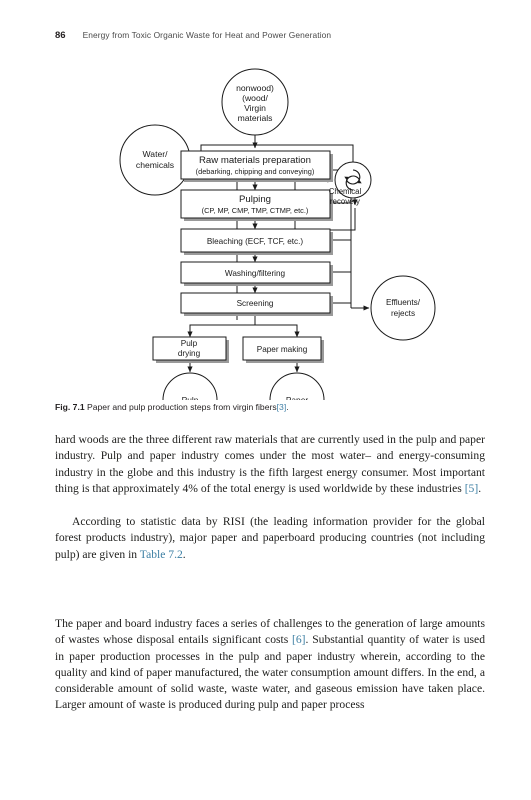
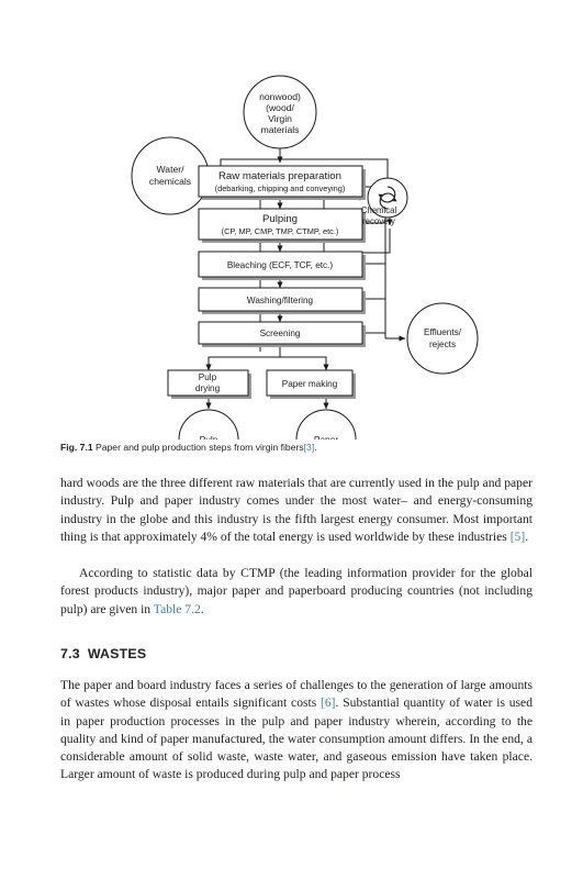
- 86
- Energy from Toxic Organic Waste for Heat and Power Generation
  nonwood)
  (wood/
  Virgin
  materials
  Water/
  chemicals
  Raw materials preparation
  (debarking, chipping and conveying)
  Pulping
  (CP, MP, CMP, TMP, CTMP, etc.)
  Bleaching (ECF, TCF, etc.)
  Washing/filtering
  Screening
  Pulp
  drying
  Paper making
  Chemical
  recovery
  Effluents/
  rejects
  Fig. 7.1 Paper and pulp production steps from virgin fibers[3].
  hard woods are the three different raw materials that are currently used in the pulp and paper industry. Pulp and paper industry comes under the most water– and energy-consuming industry in the globe and this industry is the fifth largest energy consumer. Most important thing is that approximately 4% of the total energy is used worldwide by these industries [5].
- According to statistic data by RISI (the leading information provider for the global forest products industry), major paper and paperboard producing countries (not including pulp) are given in Table 7.2.
+ According to statistic data by CTMP (the leading information provider for the global forest products industry), major paper and paperboard producing countries (not including pulp) are given in Table 7.2.
+ 7.3 WASTES
  The paper and board industry faces a series of challenges to the generation of large amounts of wastes whose disposal entails significant costs [6]. Substantial quantity of water is used in paper production processes in the pulp and paper industry wherein, according to the quality and kind of paper manufactured, the water consumption amount differs. In the end, a considerable amount of solid waste, waste water, and gaseous emission have taken place. Larger amount of waste is produced during pulp and paper process
